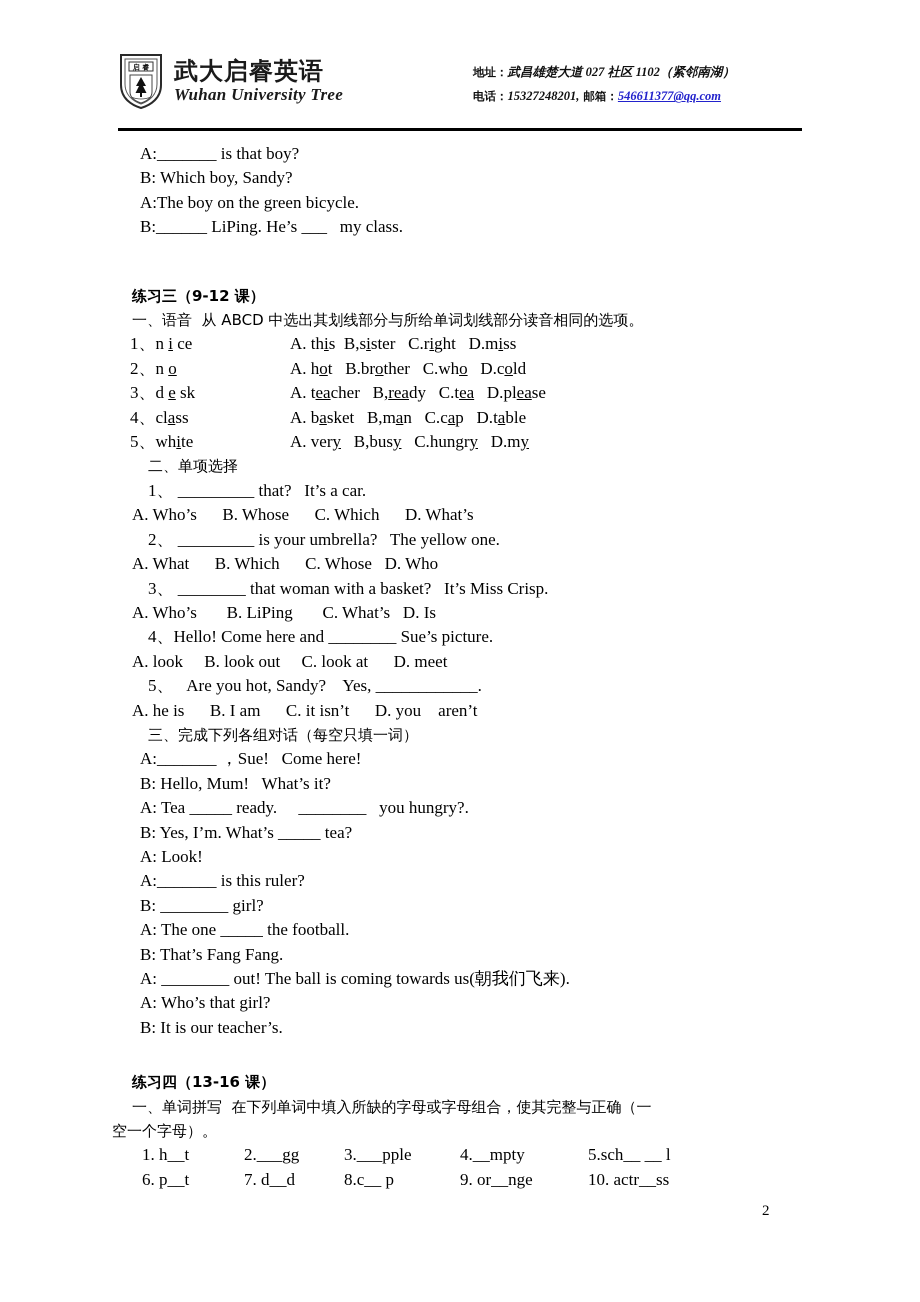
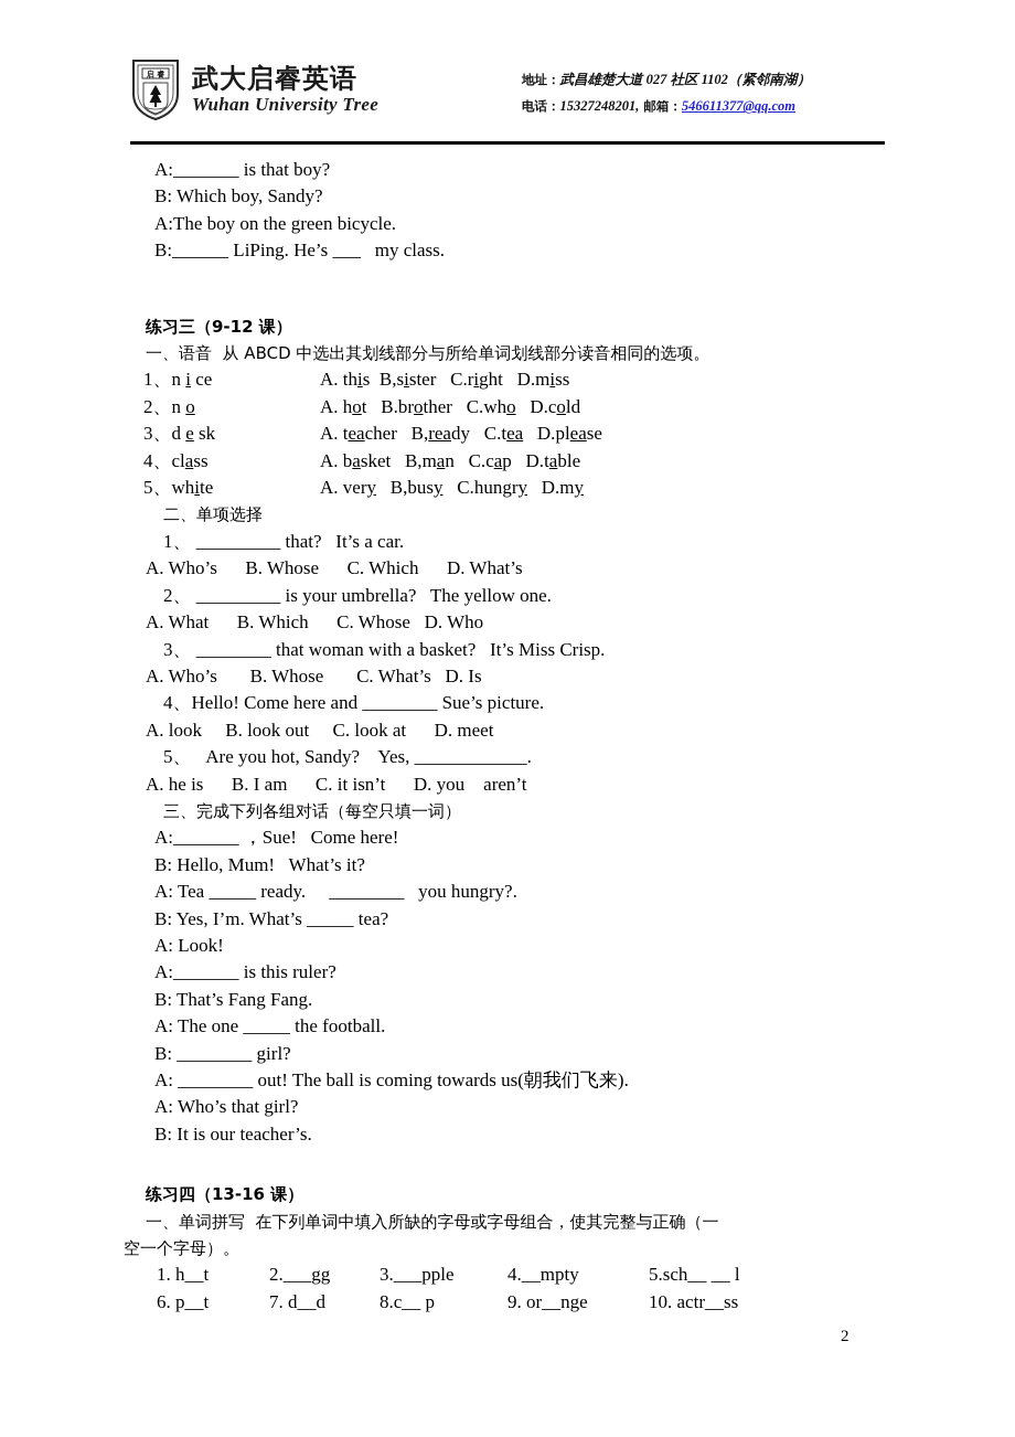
  武大启睿英语
  Wuhan University Tree
  地址：武昌雄楚大道 027 社区 1102（紧邻南湖）
  电话：15327248201, 邮箱：546611377@qq.com
  A:_______ is that boy?
  B: Which boy, Sandy?
  A:The boy on the green bicycle.
  B:______ LiPing. He’s ___ my class.
  练习三（9-12 课）
  一、语音 从 ABCD 中选出其划线部分与所给单词划线部分读音相同的选项。
  1、n i ce
  A. this B,sister C.right D.miss
  2、n o
  A. hot B.brother C.who D.cold
  3、d e sk
  A. teacher B,ready C.tea D.please
  4、class
  A. basket B,man C.cap D.table
  5、white
  A. very B,busy C.hungry D.my
  二、单项选择
  1、 _________ that? It’s a car.
  A. Who’s B. Whose C. Which D. What’s
  2、 _________ is your umbrella? The yellow one.
  A. What B. Which C. Whose D. Who
  3、 ________ that woman with a basket? It’s Miss Crisp.
- A. Who’s B. LiPing C. What’s D. Is
+ A. Who’s B. Whose C. What’s D. Is
  4、Hello! Come here and ________ Sue’s picture.
  A. look B. look out C. look at D. meet
  5、 Are you hot, Sandy? Yes, ____________.
  A. he is B. I am C. it isn’t D. you aren’t
  三、完成下列各组对话（每空只填一词）
  A:_______ ，Sue! Come here!
  B: Hello, Mum! What’s it?
  A: Tea _____ ready. ________ you hungry?.
  B: Yes, I’m. What’s _____ tea?
  A: Look!
  A:_______ is this ruler?
- B: ________ girl?
+ B: That’s Fang Fang.
  A: The one _____ the football.
- B: That’s Fang Fang.
+ B: ________ girl?
  A: ________ out! The ball is coming towards us(朝我们飞来).
  A: Who’s that girl?
  B: It is our teacher’s.
  练习四（13-16 课）
  一、单词拼写 在下列单词中填入所缺的字母或字母组合，使其完整与正确（一
  空一个字母）。
  1. h__t
  2.___gg
  3.___pple
  4.__mpty
  5.sch__ __ l
  6. p__t
  7. d__d
  8.c__ p
  9. or__nge
  10. actr__ss
  2
